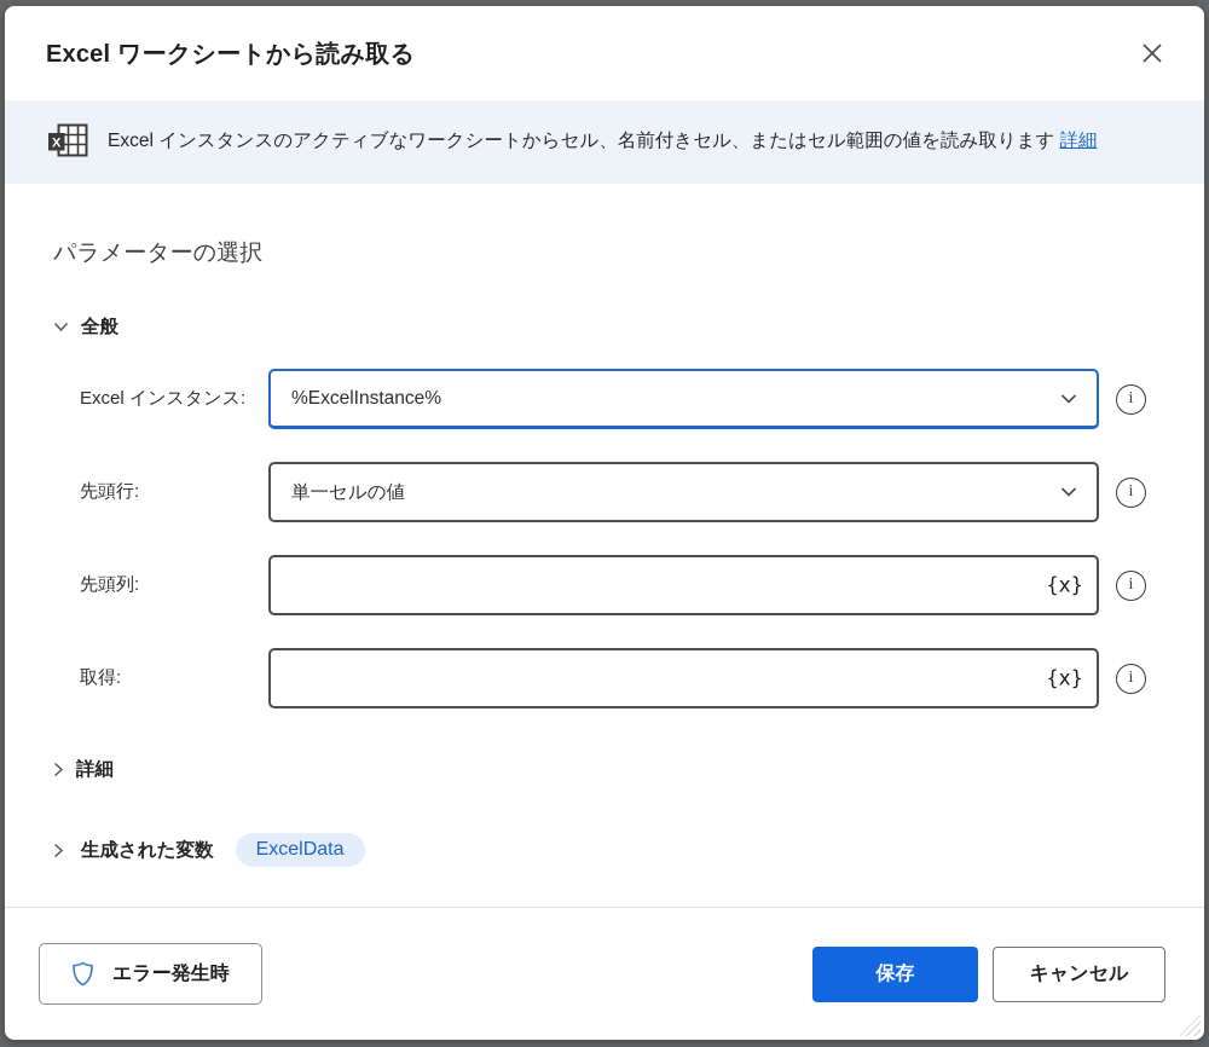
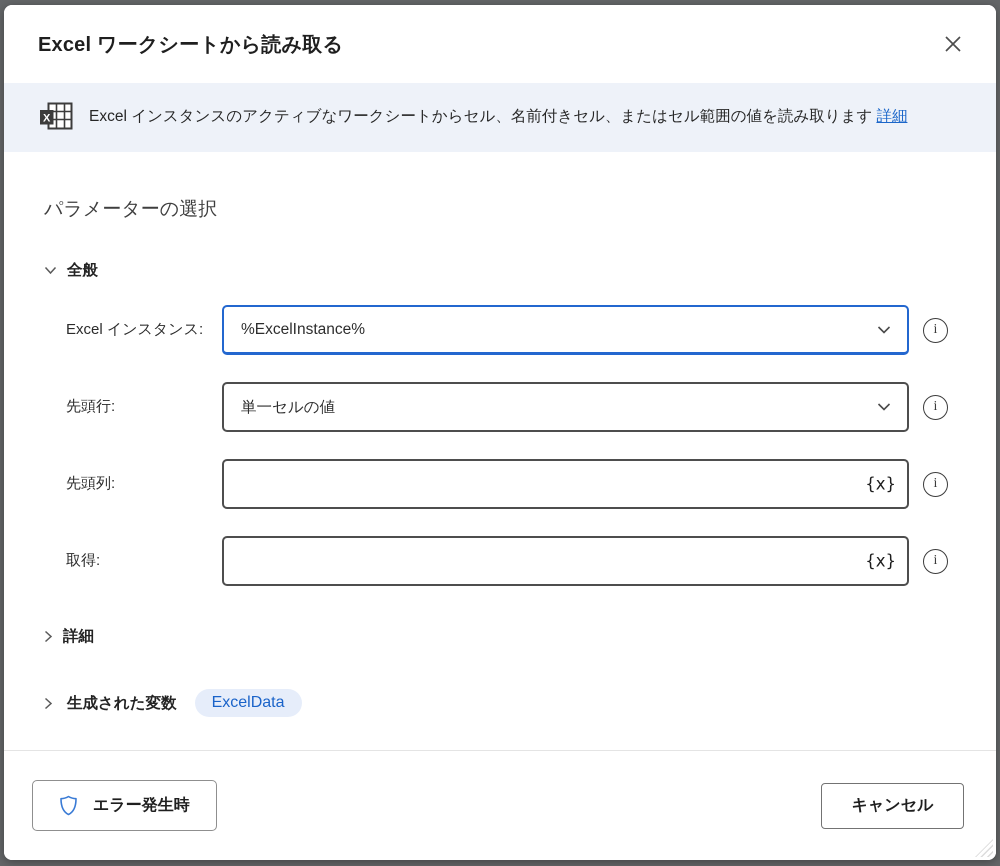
  Excel ワークシートから読み取る
  X
  Excel インスタンスのアクティブなワークシートからセル、名前付きセル、またはセル範囲の値を読み取ります 詳細
  パラメーターの選択
  全般
  Excel インスタンス:
  %ExcelInstance%
  i
  先頭行:
  単一セルの値
  i
  先頭列:
  {x}
  i
  取得:
  {x}
  i
  詳細
  生成された変数
  ExcelData
  エラー発生時
- 保存
  キャンセル
